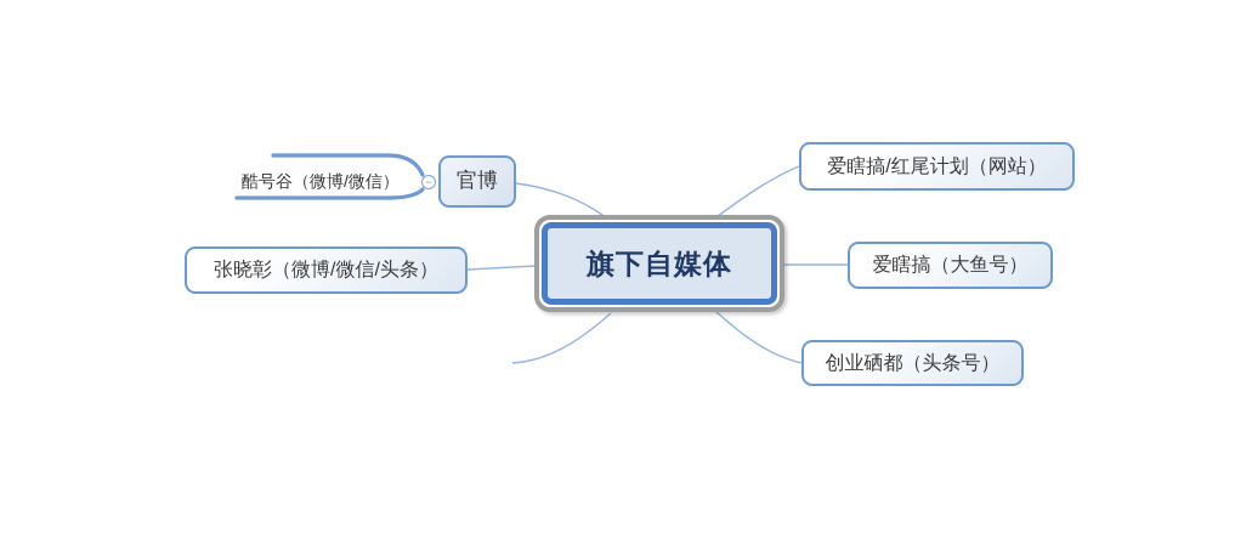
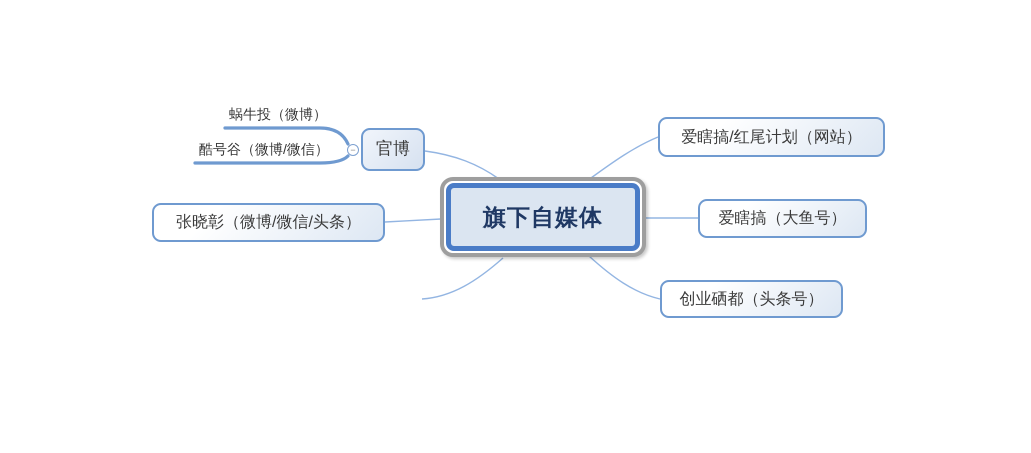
+ 蜗牛投（微博）
  酷号谷（微博/微信）
  −
  官博
  张晓彰（微博/微信/头条）
  爱瞎搞/红尾计划（网站）
  爱瞎搞（大鱼号）
  创业硒都（头条号）
  旗下自媒体
